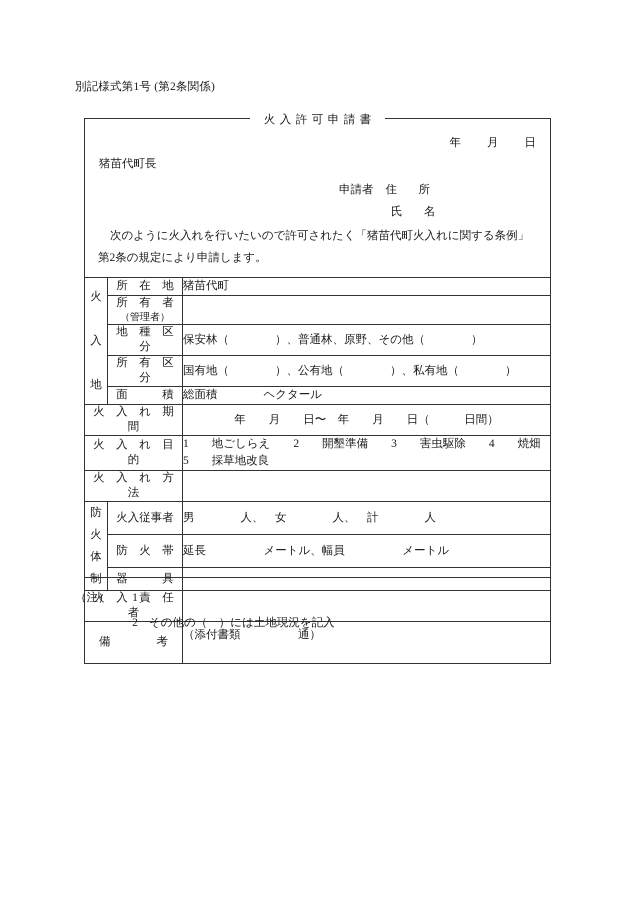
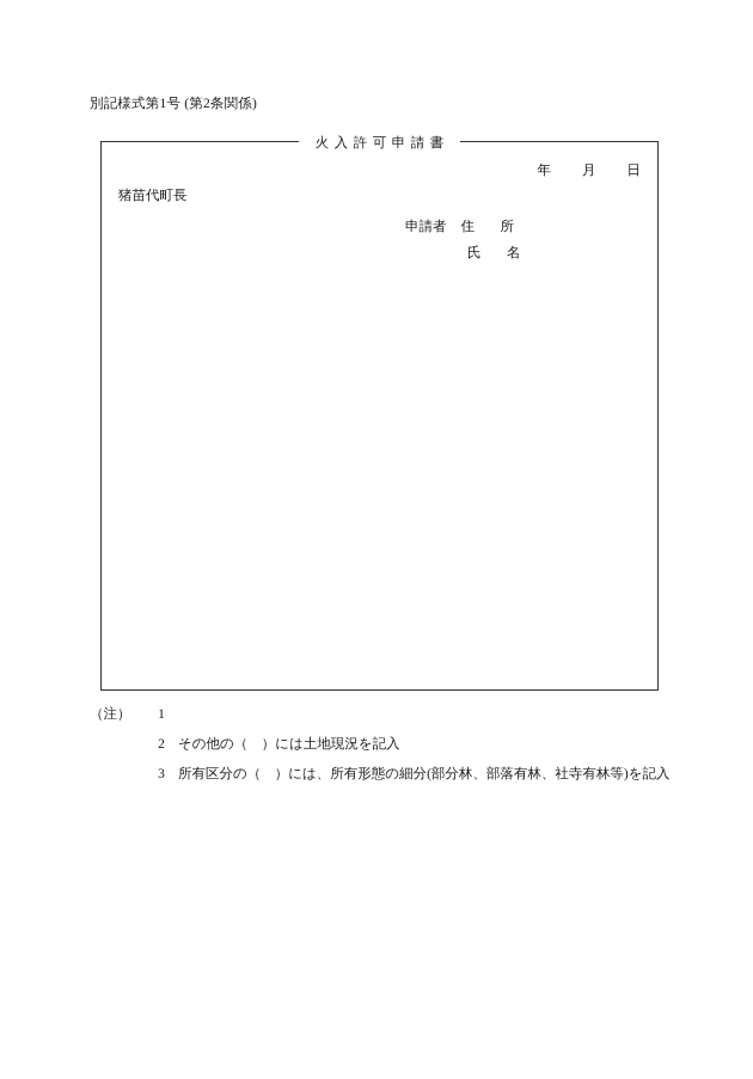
  別記様式第1号 (第2条関係)
  火入許可申請書
  年 月 日
  猪苗代町長
  申請者 住 所
  氏 名
- 次のように火入れを行いたいので許可されたく「猪苗代町火入れに関する条例」第2条の規定により申請します。
- 火 入 地	所 在 地	猪苗代町
- 所 有 者 （管理者）
- 地 種 区 分	保安林（ ）、普通林、原野、その他（ ）
- 所 有 区 分	国有地（ ）、公有地（ ）、私有地（ ）
- 面 積	総面積 ヘクタール
- 火 入 れ 期 間	年 月 日〜 年 月 日（ 日間）
- 火 入 れ 目 的	1 地ごしらえ 2 開墾準備 3 害虫駆除 4 焼畑 5 採草地改良
- 火 入 れ 方 法
- 防火体制	火入従事者	男 人、 女 人、 計 人
- 防 火 帯	延長 メートル、幅員 メートル
- 器 具
- 火 入 責 任 者
- 備 考	（添付書類 通）
  （注）
  1
  2
  その他の（ ）には土地現況を記入
+ 3
+ 所有区分の（ ）には、所有形態の細分(部分林、部落有林、社寺有林等)を記入
